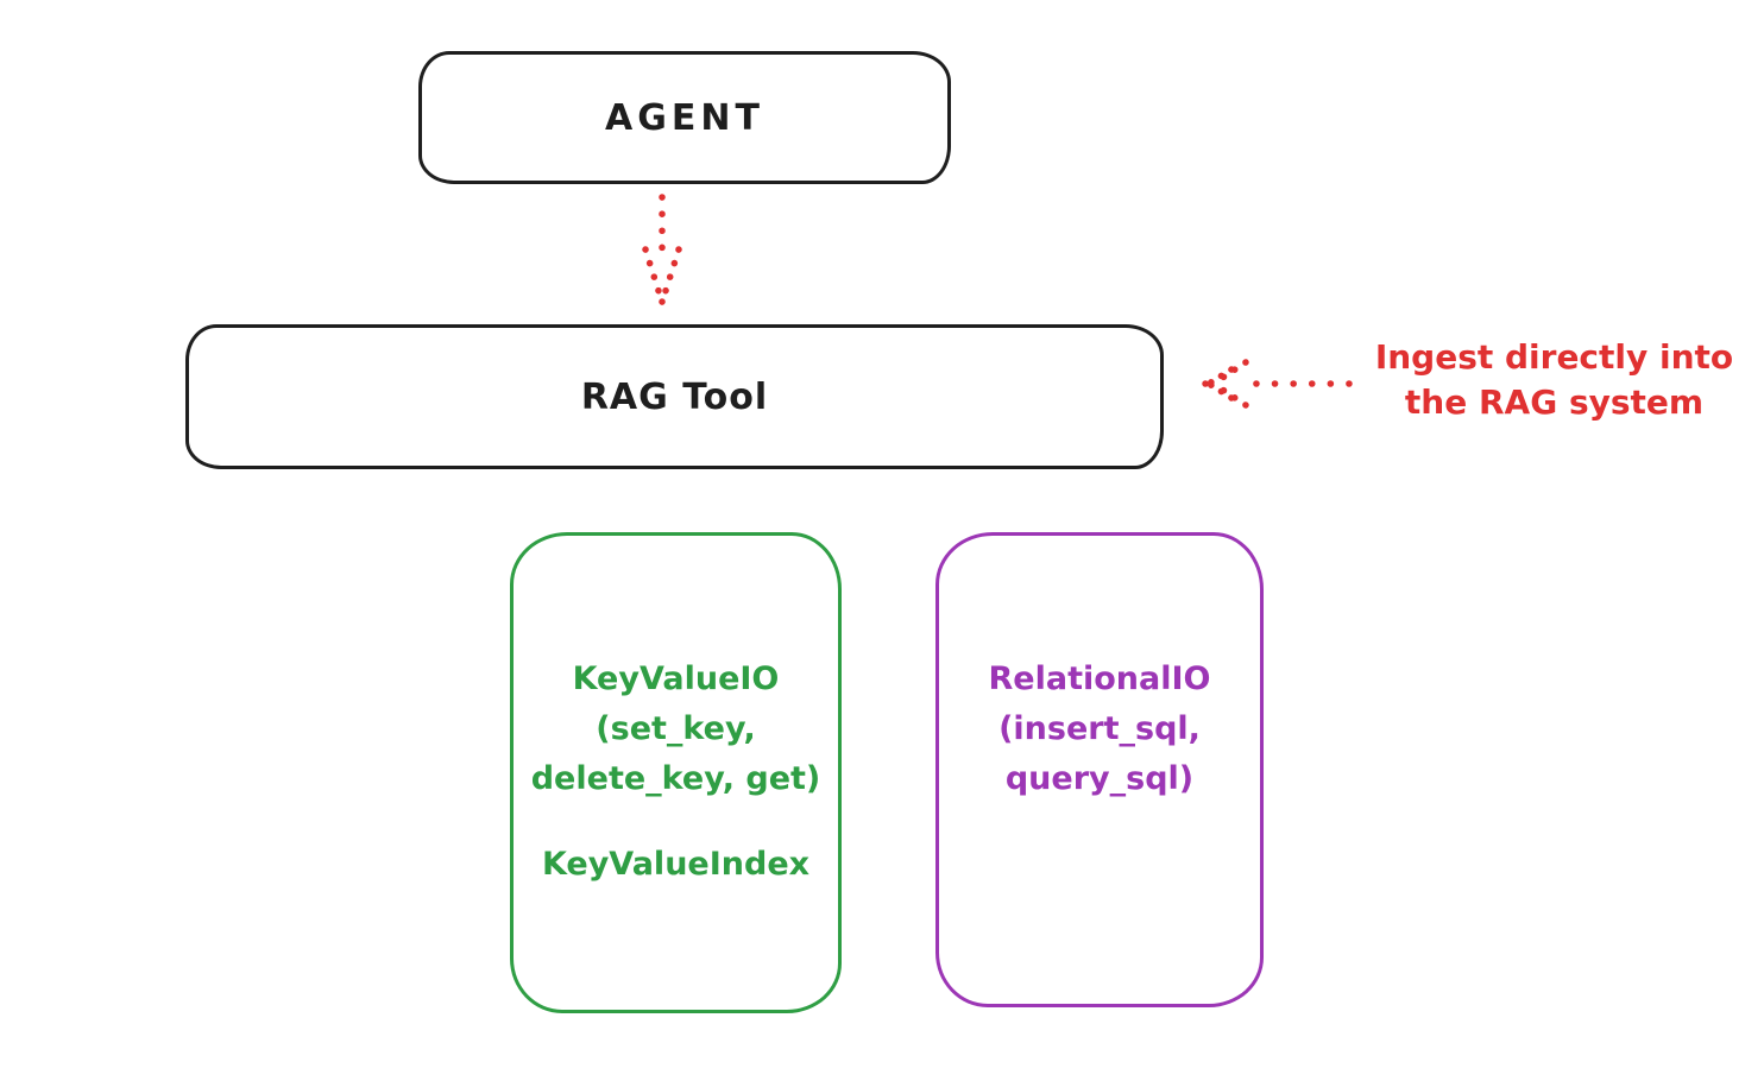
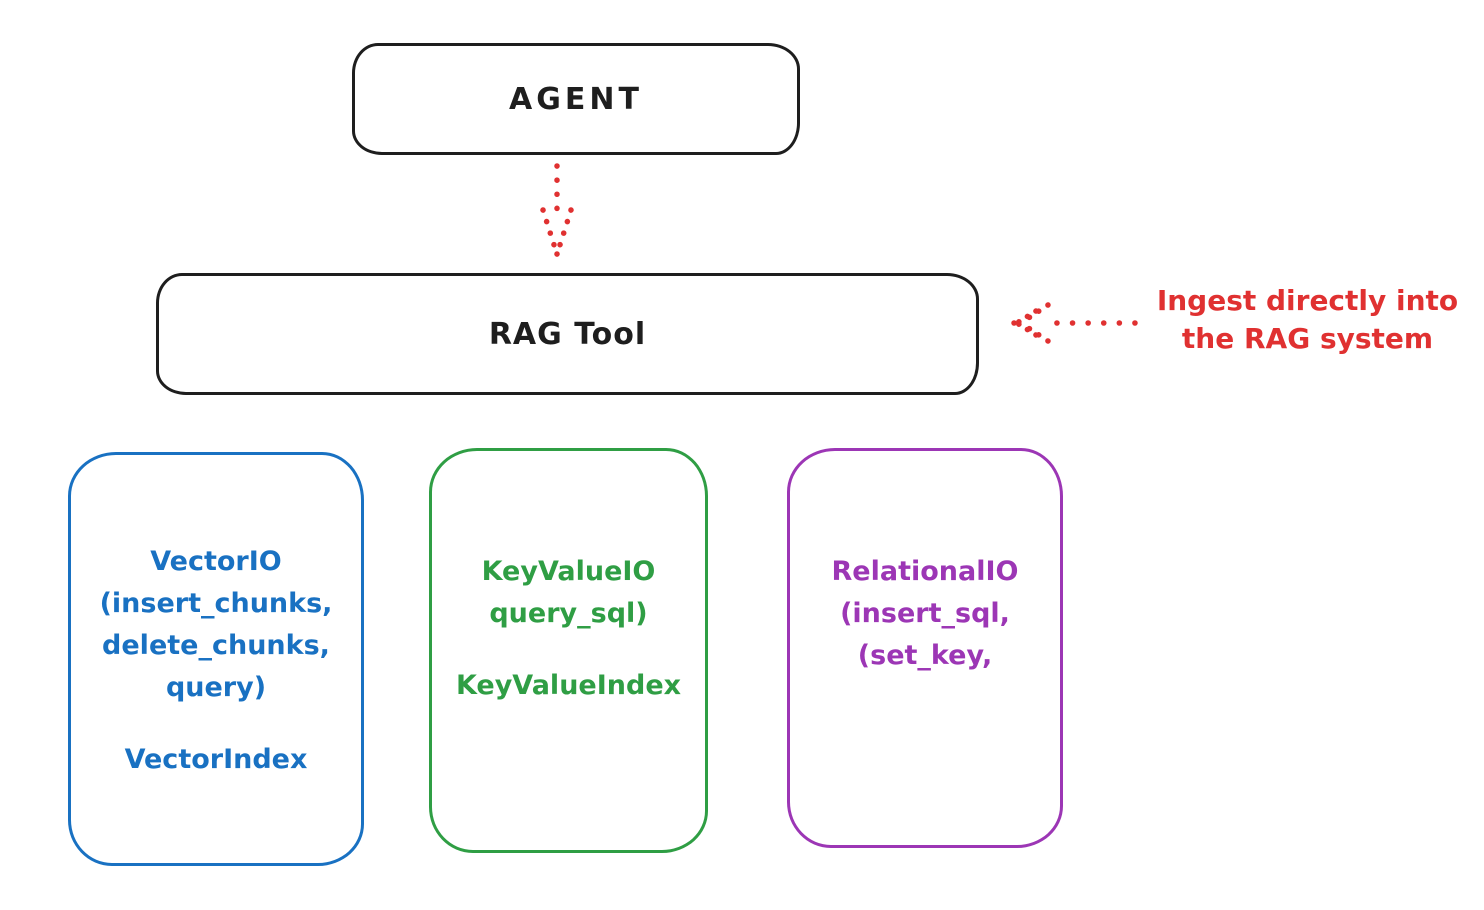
  AGENT
  RAG Tool
  Ingest directly into
  the RAG system
+ VectorIO
+ (insert_chunks,
+ delete_chunks,
+ query)
+ VectorIndex
  KeyValueIO
- (set_key,
+ query_sql)
- delete_key, get)
  KeyValueIndex
  RelationalIO
  (insert_sql,
- query_sql)
+ (set_key,
